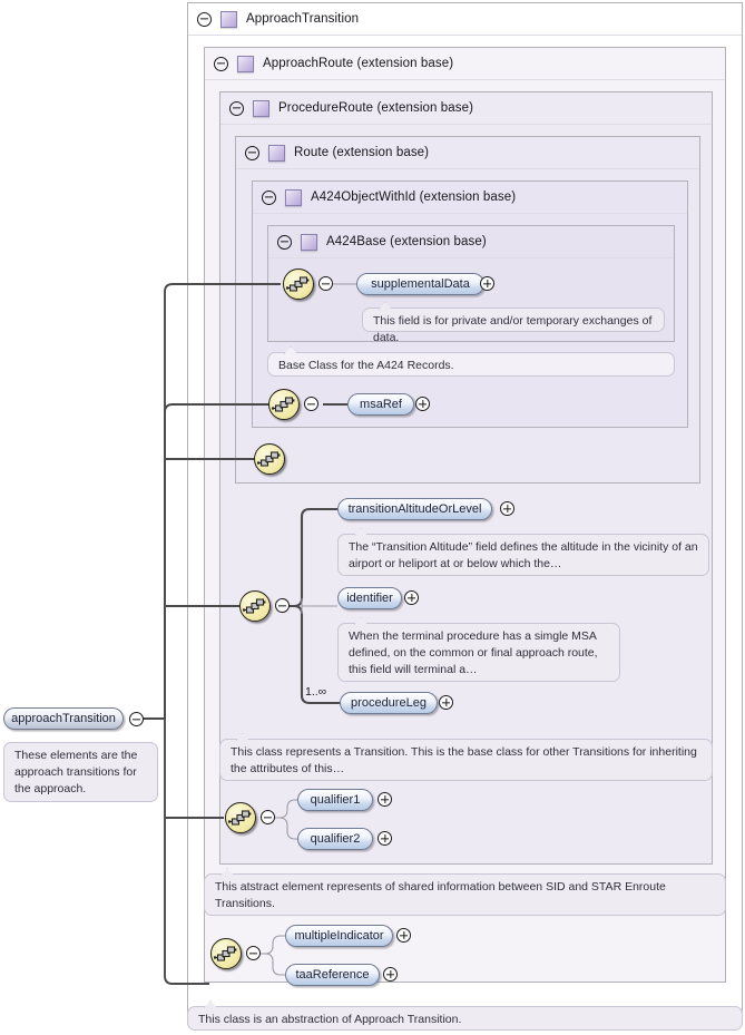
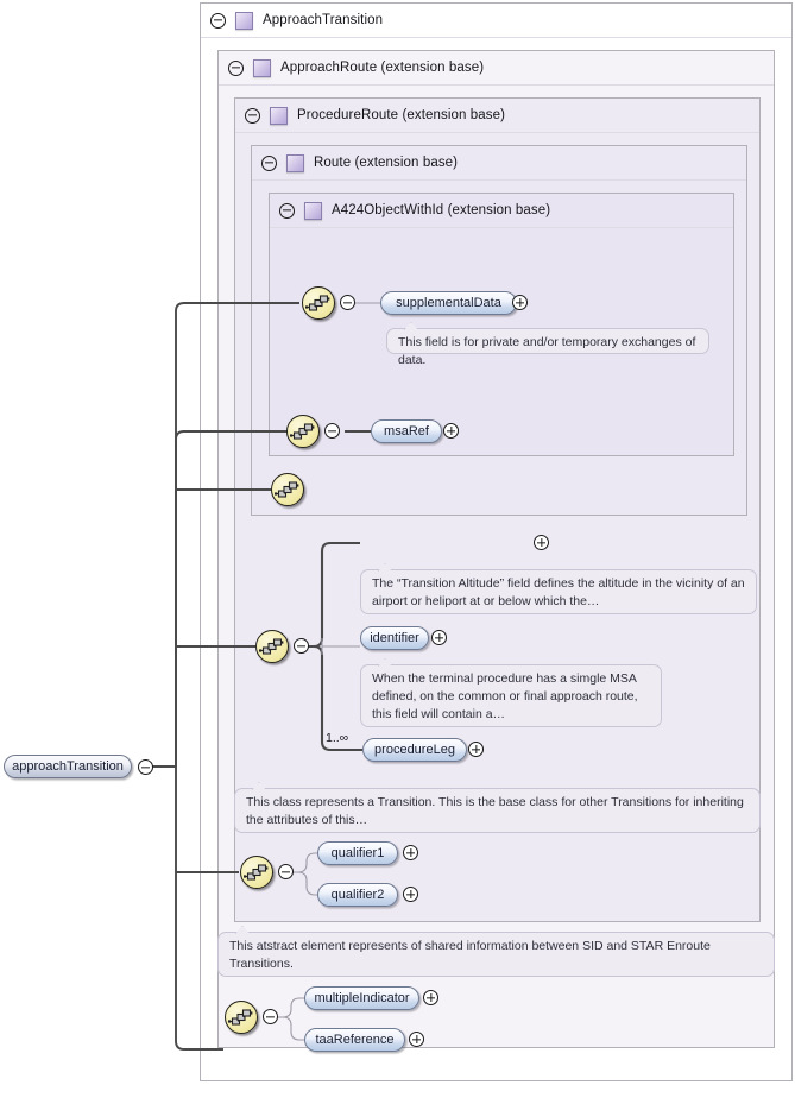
  ApproachTransition
  ApproachRoute (extension base)
  ProcedureRoute (extension base)
  Route (extension base)
  A424ObjectWithId (extension base)
- A424Base (extension base)
  approachTransition
- These elements are the approach transitions for the approach.
  supplementalData
  msaRef
- transitionAltitudeOrLevel
  identifier
  1..∞
  procedureLeg
  qualifier1
  qualifier2
  multipleIndicator
  taaReference
  This field is for private and/or temporary exchanges of data.
- Base Class for the A424 Records.
  The “Transition Altitude” field defines the altitude in the vicinity of an airport or heliport at or below which the…
- When the terminal procedure has a simgle MSA defined, on the common or final approach route, this field will terminal a…
+ When the terminal procedure has a simgle MSA defined, on the common or final approach route, this field will contain a…
  This class represents a Transition. This is the base class for other Transitions for inheriting the attributes of this…
  This atstract element represents of shared information between SID and STAR Enroute Transitions.
- This class is an abstraction of Approach Transition.
